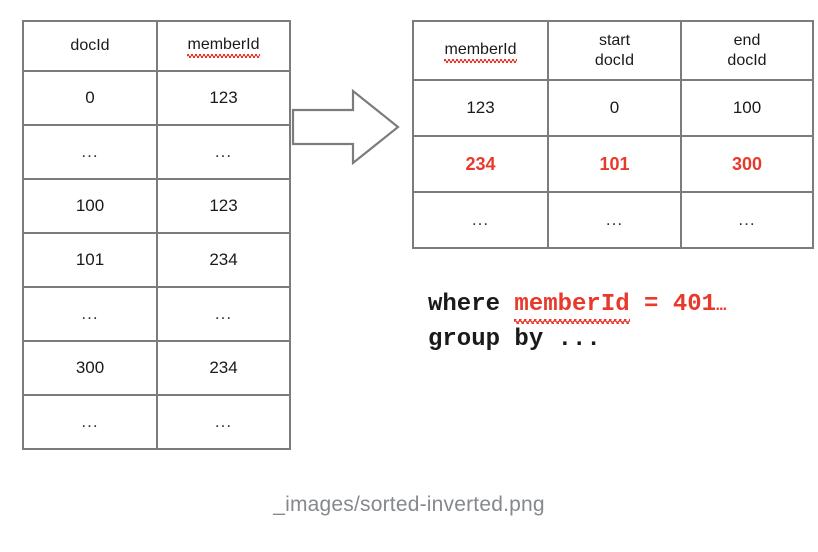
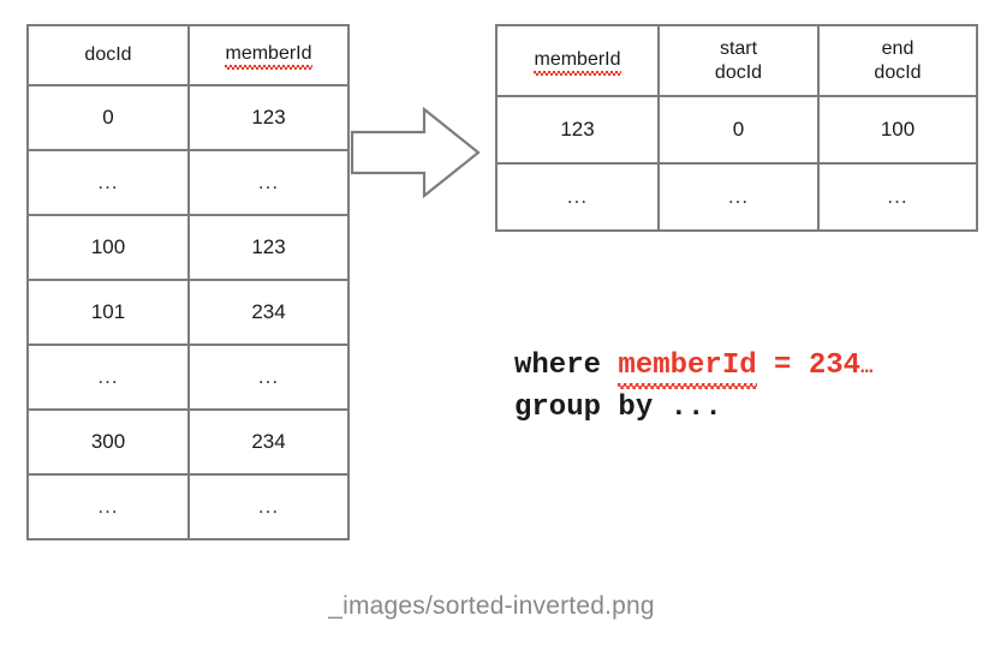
  docId	memberId
  0	123
  ...	...
  100	123
  101	234
  ...	...
  300	234
  ...	...
  memberId	start docId	end docId
  123	0	100
- 234	101	300
  ...	...	...
- where memberId = 401…
+ where memberId = 234…
  group by ...
  _images/sorted-inverted.png
